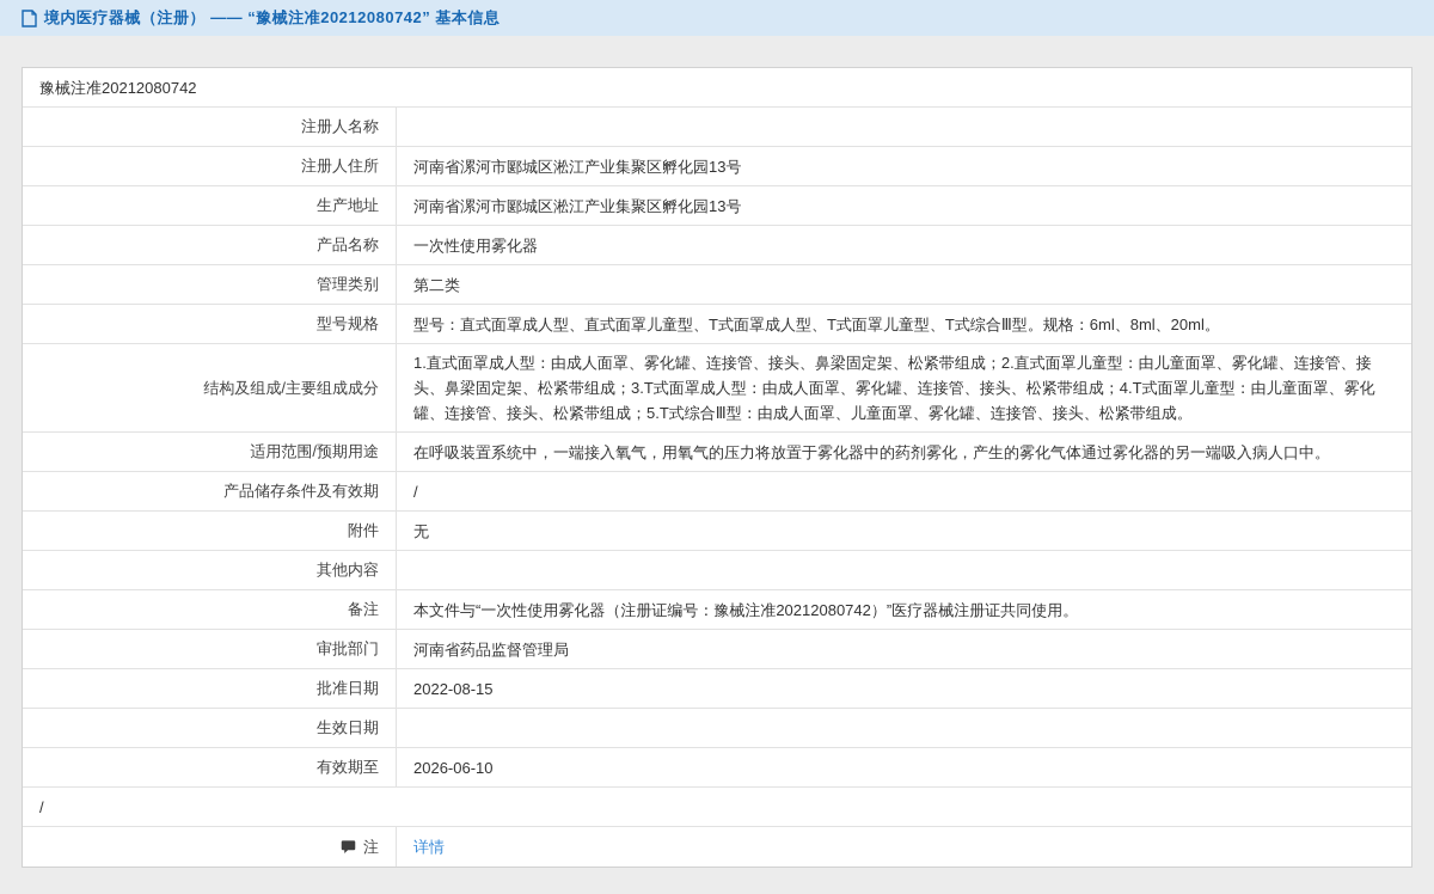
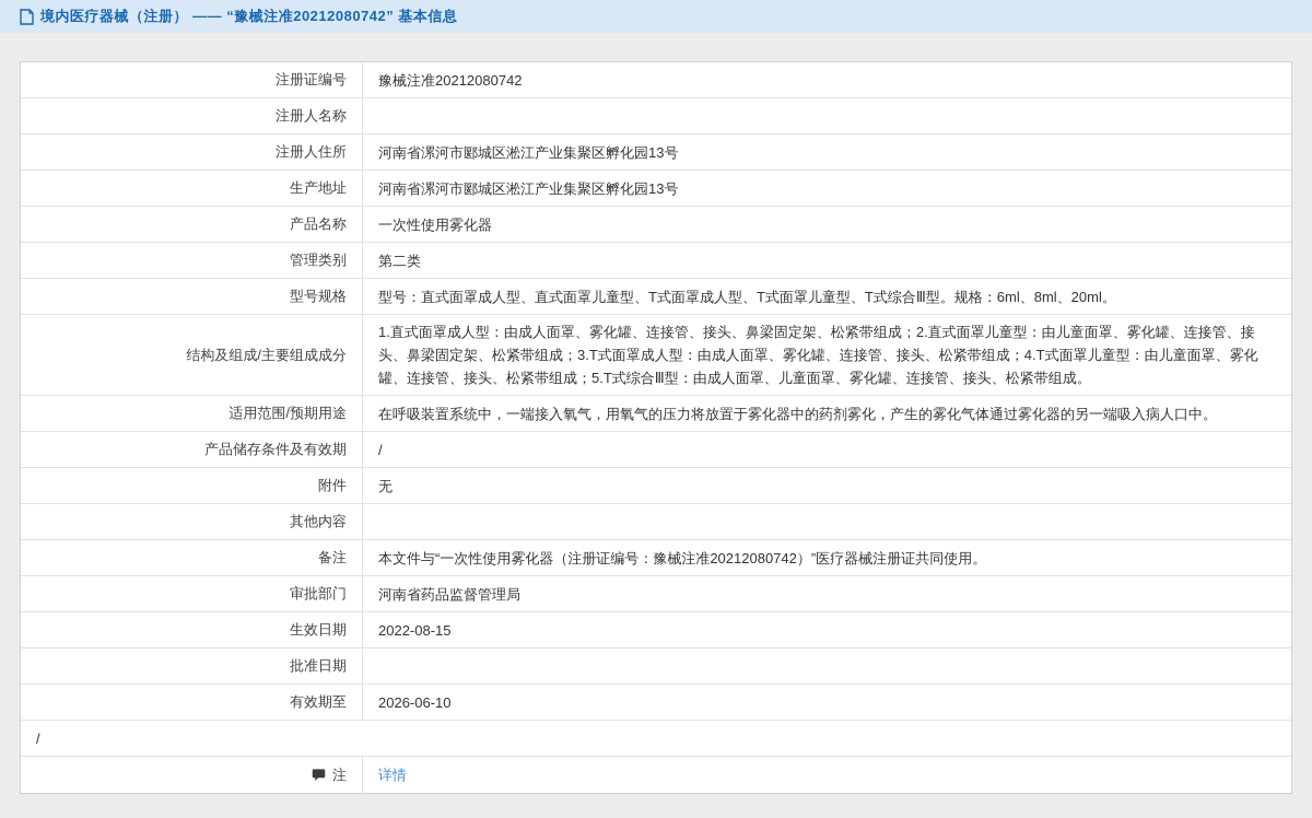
  境内医疗器械（注册） —— “豫械注准20212080742” 基本信息
+ 注册证编号
  豫械注准20212080742
  注册人名称
  注册人住所
  河南省漯河市郾城区淞江产业集聚区孵化园13号
  生产地址
  河南省漯河市郾城区淞江产业集聚区孵化园13号
  产品名称
  一次性使用雾化器
  管理类别
  第二类
  型号规格
  型号：直式面罩成人型、直式面罩儿童型、T式面罩成人型、T式面罩儿童型、T式综合Ⅲ型。规格：6ml、8ml、20ml。
  结构及组成/主要组成成分
  1.直式面罩成人型：由成人面罩、雾化罐、连接管、接头、鼻梁固定架、松紧带组成；2.直式面罩儿童型：由儿童面罩、雾化罐、连接管、接头、鼻梁固定架、松紧带组成；3.T式面罩成人型：由成人面罩、雾化罐、连接管、接头、松紧带组成；4.T式面罩儿童型：由儿童面罩、雾化罐、连接管、接头、松紧带组成；5.T式综合Ⅲ型：由成人面罩、儿童面罩、雾化罐、连接管、接头、松紧带组成。
  适用范围/预期用途
  在呼吸装置系统中，一端接入氧气，用氧气的压力将放置于雾化器中的药剂雾化，产生的雾化气体通过雾化器的另一端吸入病人口中。
  产品储存条件及有效期
  /
  附件
  无
  其他内容
  备注
  本文件与“一次性使用雾化器（注册证编号：豫械注准20212080742）”医疗器械注册证共同使用。
  审批部门
  河南省药品监督管理局
- 批准日期
+ 生效日期
  2022-08-15
- 生效日期
+ 批准日期
  有效期至
  2026-06-10
  /
  注
  详情
